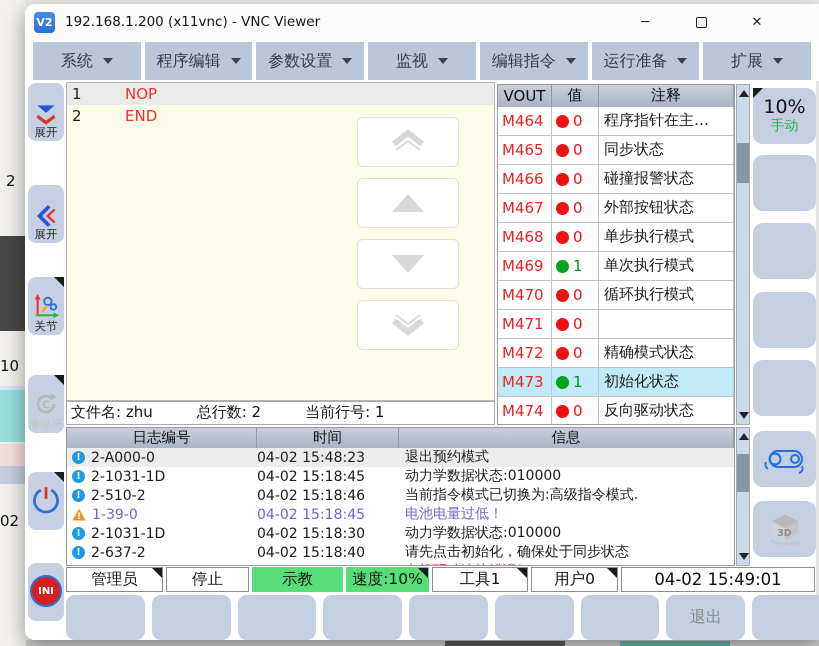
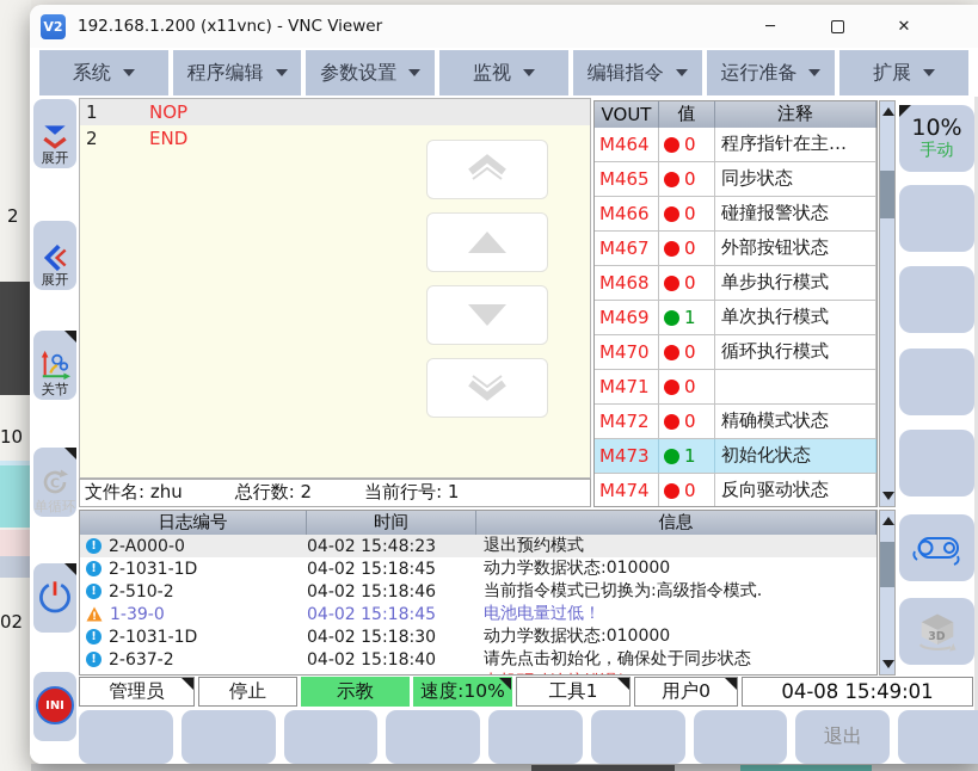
  2
  10
  02
  V2
  192.168.1.200 (x11vnc) - VNC Viewer
  ─
  ✕
  系统
  程序编辑
  参数设置
  监视
  编辑指令
  运行准备
  扩展
  展开
  展开
  关节
  C
  单循环
  INI
  1
  NOP
  2
  END
  文件名: zhu
  总行数: 2
  当前行号: 1
  VOUT
  值
  注释
  M464
  0
  程序指针在主…
  M465
  0
  同步状态
  M466
  0
  碰撞报警状态
  M467
  0
  外部按钮状态
  M468
  0
  单步执行模式
  M469
  1
  单次执行模式
  M470
  0
  循环执行模式
  M471
  0
  M472
  0
  精确模式状态
  M473
  1
  初始化状态
  M474
  0
  反向驱动状态
  10%
  手动
  3D
  日志编号
  时间
  信息
  !
  2-A000-0
  04-02 15:48:23
  退出预约模式
  !
  2-1031-1D
  04-02 15:18:45
  动力学数据状态:010000
  !
  2-510-2
  04-02 15:18:46
  当前指令模式已切换为:高级指令模式.
  !
  1-39-0
  04-02 15:18:45
  电池电量过低！
  !
  2-1031-1D
  04-02 15:18:30
  动力学数据状态:010000
  !
  2-637-2
  04-02 15:18:40
  请先点击初始化，确保处于同步状态
  管理员
  停止
  示教
  速度:10%
  工具1
  用户0
- 04-02 15:49:01
+ 04-08 15:49:01
  退出
